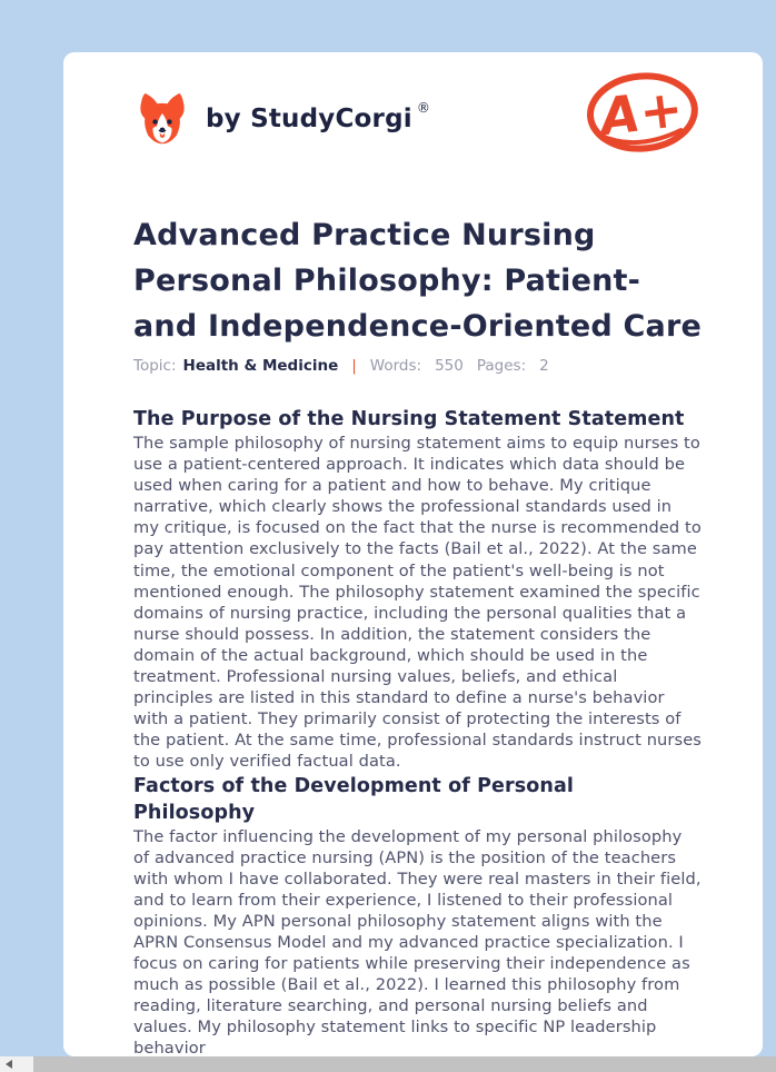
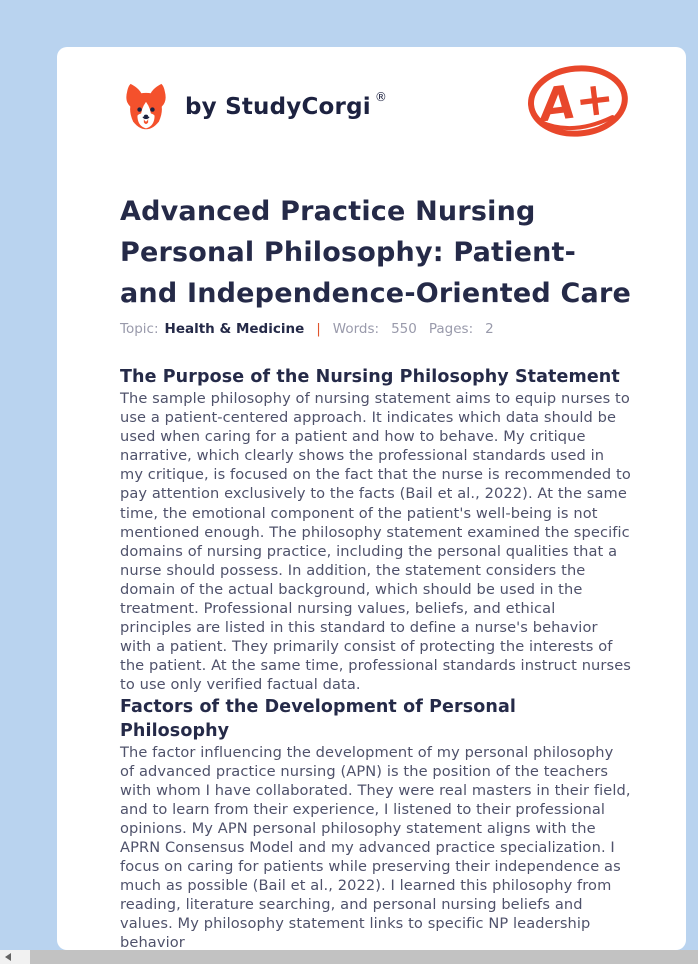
  by StudyCorgi
  ®
  Advanced Practice Nursing Personal Philosophy: Patient- and Independence-Oriented Care
  Topic:
  Health & Medicine
  |
  Words:
  550
  Pages:
  2
- The Purpose of the Nursing Statement Statement
+ The Purpose of the Nursing Philosophy Statement
  The sample philosophy of nursing statement aims to equip nurses to use a patient-centered approach. It indicates which data should be used when caring for a patient and how to behave. My critique narrative, which clearly shows the professional standards used in my critique, is focused on the fact that the nurse is recommended to pay attention exclusively to the facts (Bail et al., 2022). At the same time, the emotional component of the patient's well-being is not mentioned enough. The philosophy statement examined the specific domains of nursing practice, including the personal qualities that a nurse should possess. In addition, the statement considers the domain of the actual background, which should be used in the treatment. Professional nursing values, beliefs, and ethical principles are listed in this standard to define a nurse's behavior with a patient. They primarily consist of protecting the interests of the patient. At the same time, professional standards instruct nurses to use only verified factual data.
  Factors of the Development of Personal Philosophy
  The factor influencing the development of my personal philosophy of advanced practice nursing (APN) is the position of the teachers with whom I have collaborated. They were real masters in their field, and to learn from their experience, I listened to their professional opinions. My APN personal philosophy statement aligns with the APRN Consensus Model and my advanced practice specialization. I focus on caring for patients while preserving their independence as much as possible (Bail et al., 2022). I learned this philosophy from reading, literature searching, and personal nursing beliefs and values. My philosophy statement links to specific NP leadership behavior
